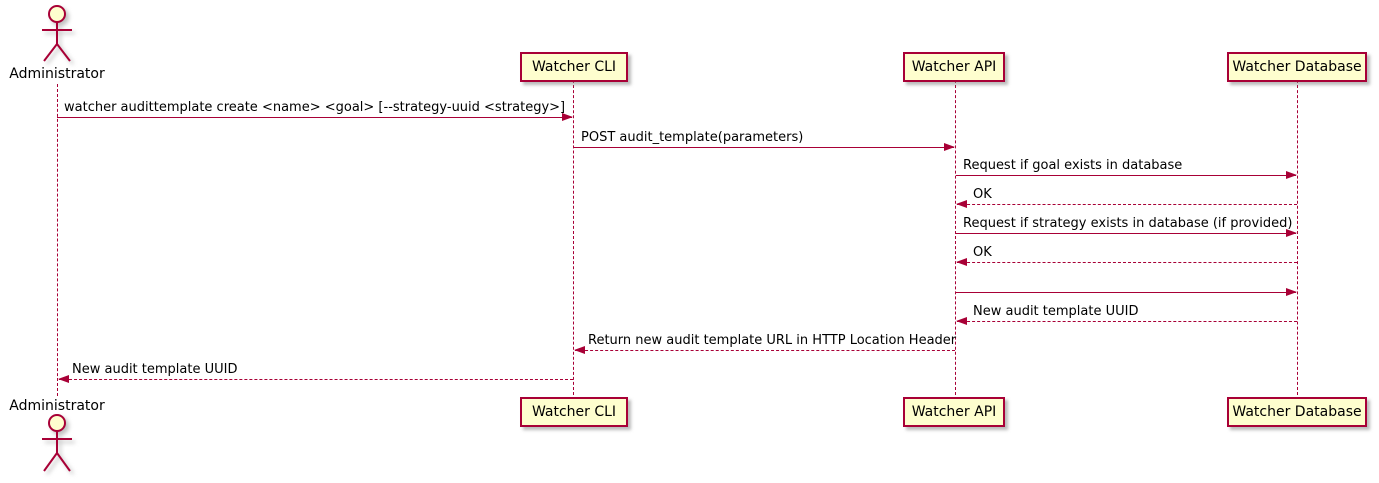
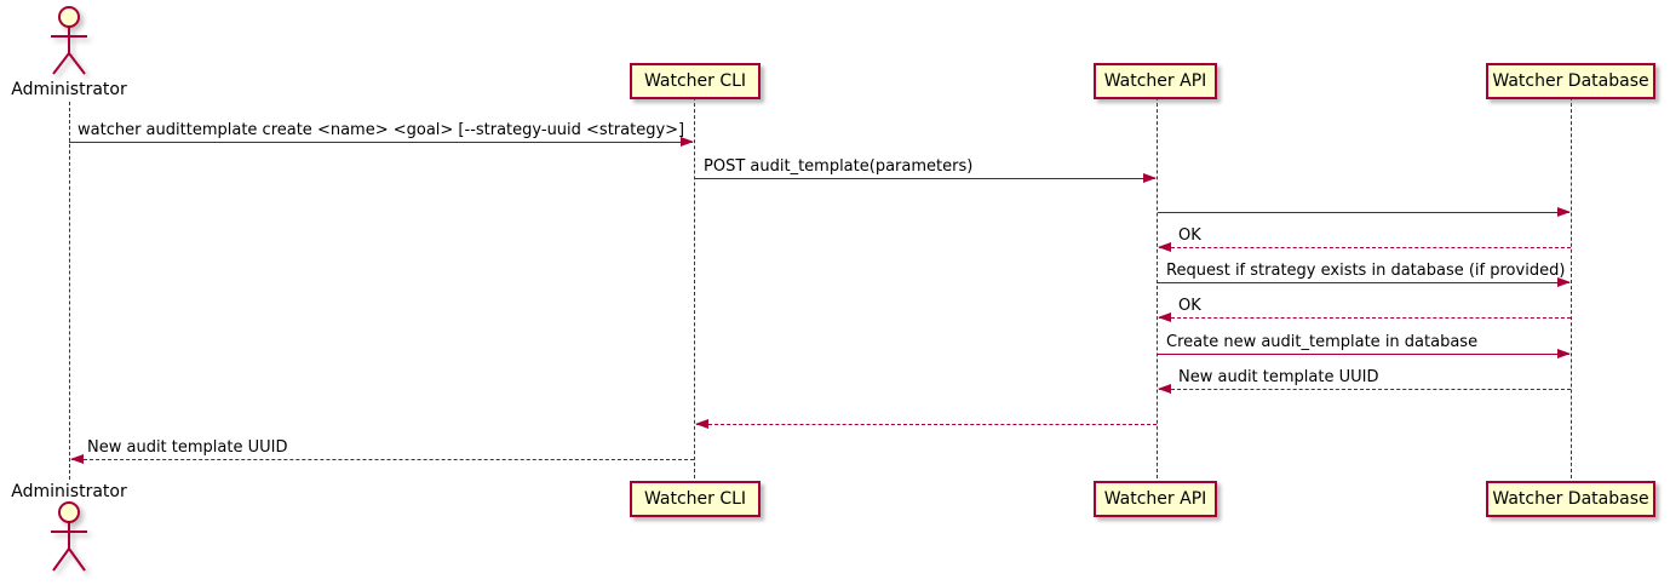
  Administrator
  Watcher CLI
  Watcher API
  Watcher Database
  watcher audittemplate create <name> <goal> [--strategy-uuid <strategy>]
  POST audit_template(parameters)
- Request if goal exists in database
  OK
  Request if strategy exists in database (if provided)
  OK
+ Create new audit_template in database
  New audit template UUID
- Return new audit template URL in HTTP Location Header
  New audit template UUID
  Watcher CLI
  Watcher API
  Watcher Database
  Administrator
